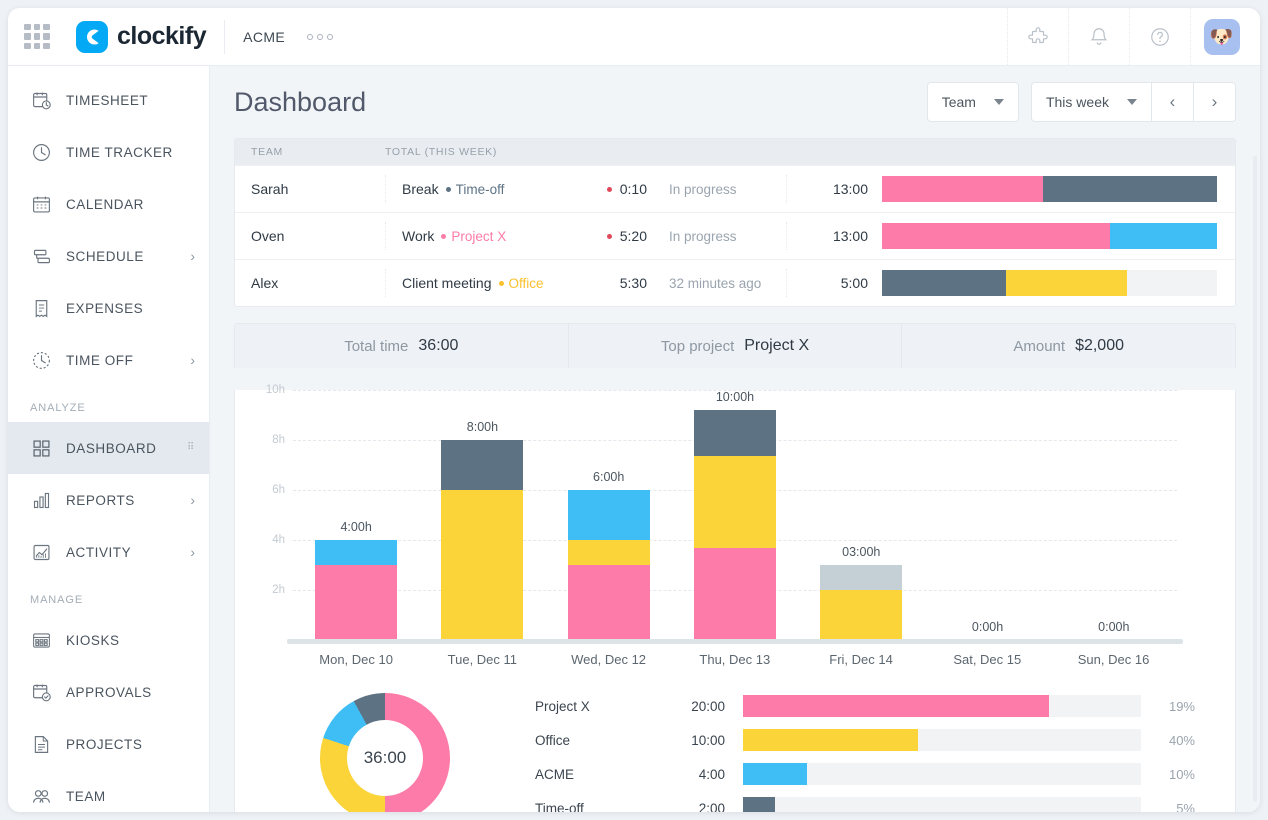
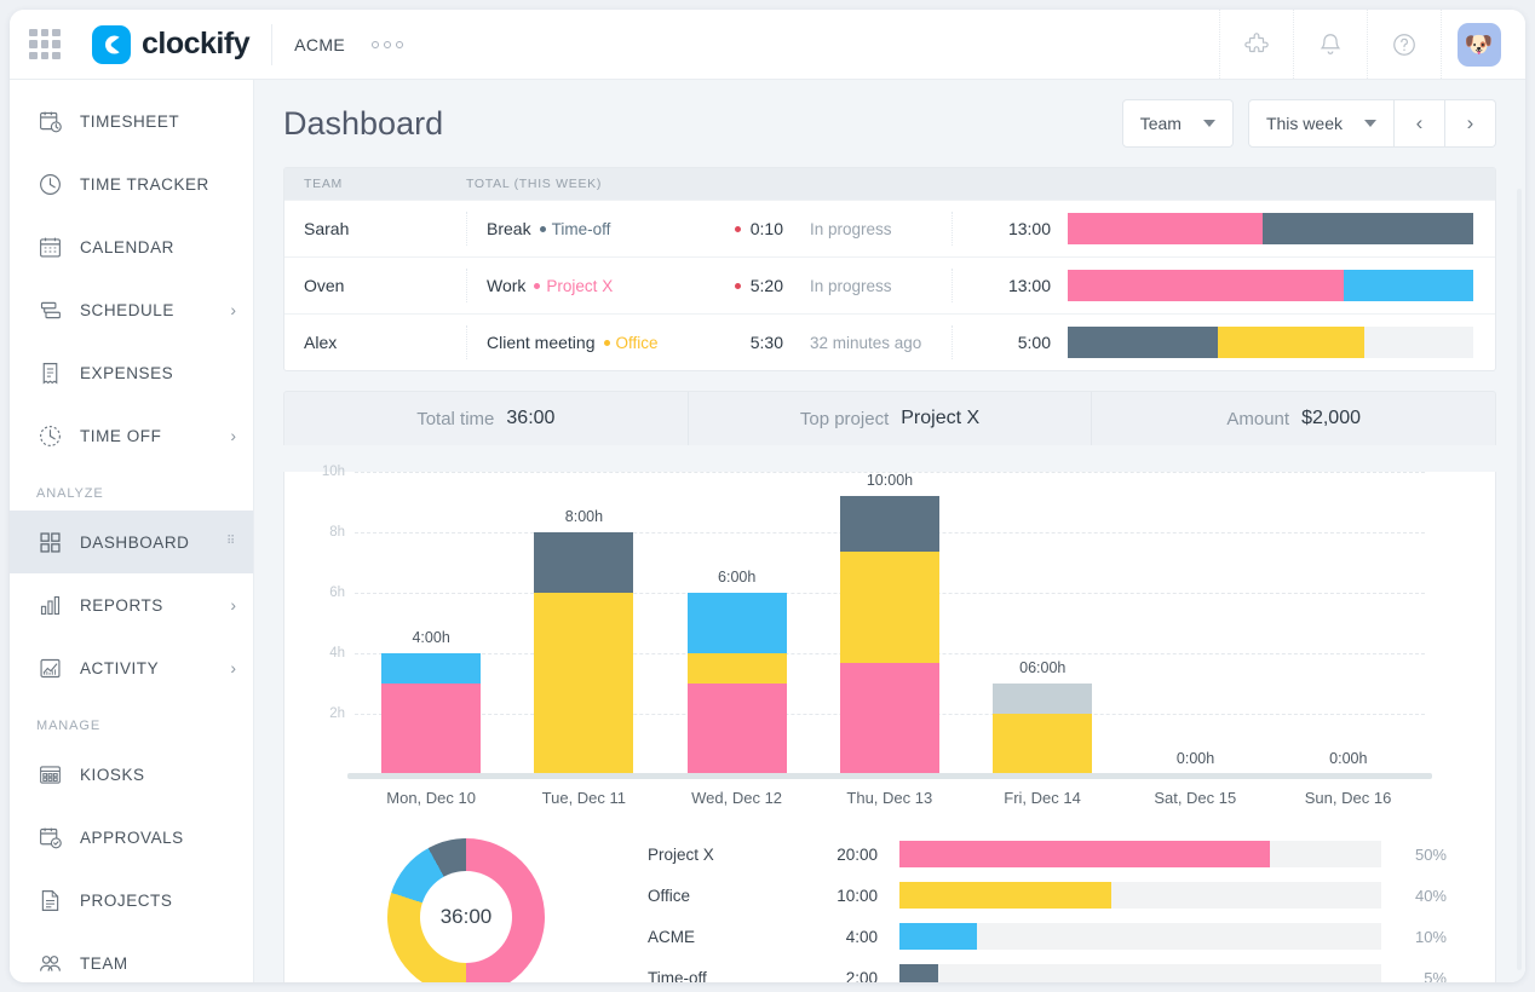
  clockify
  ACME
  🐶
  TIMESHEET
  TIME TRACKER
  CALENDAR
  SCHEDULE
  ›
  EXPENSES
  TIME OFF
  ›
  ANALYZE
  DASHBOARD
  ⠿
  REPORTS
  ›
  ACTIVITY
  ›
  MANAGE
  KIOSKS
  APPROVALS
  PROJECTS
  TEAM
  Dashboard
  Team
  This week
  ‹
  ›
  TEAM
  TOTAL (THIS WEEK)
  Sarah
  Break
  Time-off
  0:10
  In progress
  13:00
  Oven
  Work
  Project X
  5:20
  In progress
  13:00
  Alex
  Client meeting
  Office
  5:30
  32 minutes ago
  5:00
  Total time
  36:00
  Top project
  Project X
  Amount
  $2,000
  2h
  4h
  6h
  8h
  10h
  4:00h
  8:00h
  6:00h
  10:00h
- 03:00h
+ 06:00h
  0:00h
  0:00h
  Mon, Dec 10
  Tue, Dec 11
  Wed, Dec 12
  Thu, Dec 13
  Fri, Dec 14
  Sat, Dec 15
  Sun, Dec 16
  36:00
  Project X
  20:00
- 19%
+ 50%
  Office
  10:00
  40%
  ACME
  4:00
  10%
  Time-off
  2:00
  5%
